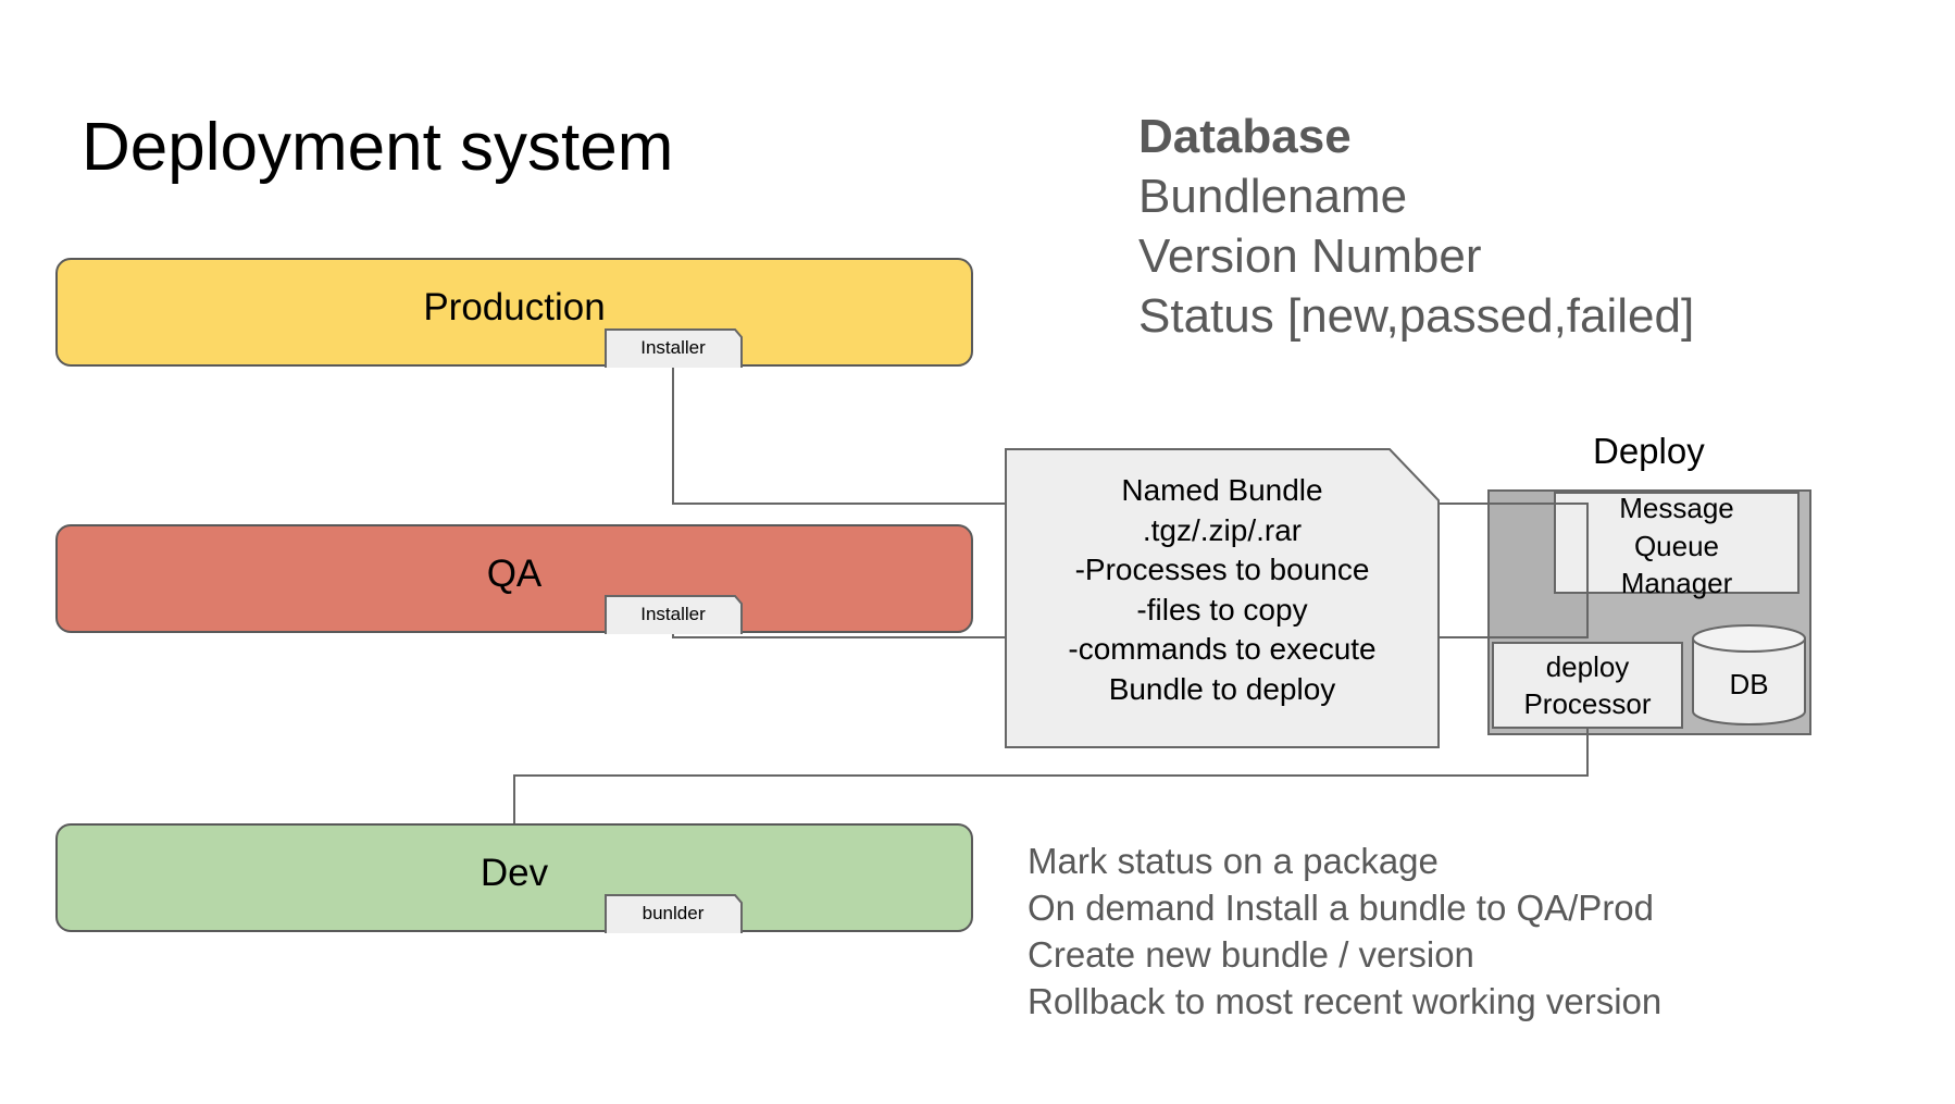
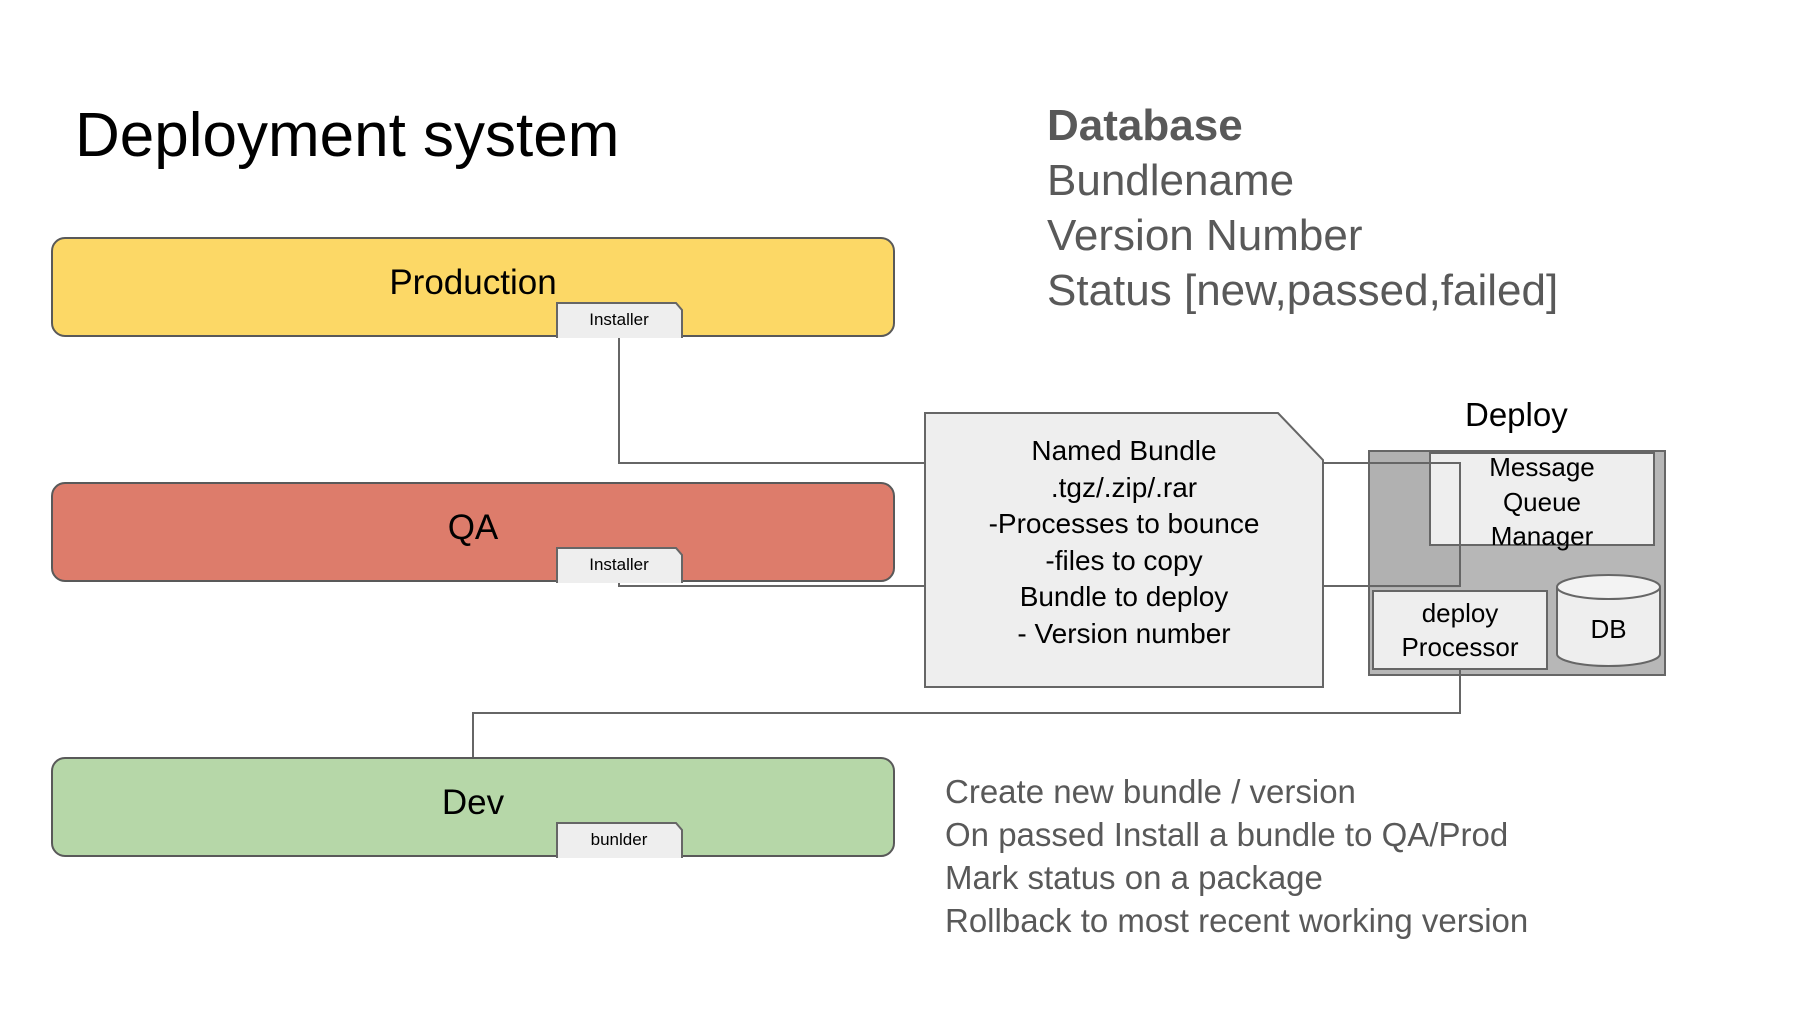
  Deployment system
  Database
  Bundlename
  Version Number
  Status [new,passed,failed]
  Production
  QA
  Dev
  Installer
  Installer
  bunlder
  Named Bundle
  .tgz/.zip/.rar
  -Processes to bounce
  -files to copy
- -commands to execute
  Bundle to deploy
+ - Version number
  Deploy
  Message
  Queue
  Manager
  deploy
  Processor
  DB
- Mark status on a package
+ Create new bundle / version
- On demand Install a bundle to QA/Prod
+ On passed Install a bundle to QA/Prod
- Create new bundle / version
+ Mark status on a package
  Rollback to most recent working version
